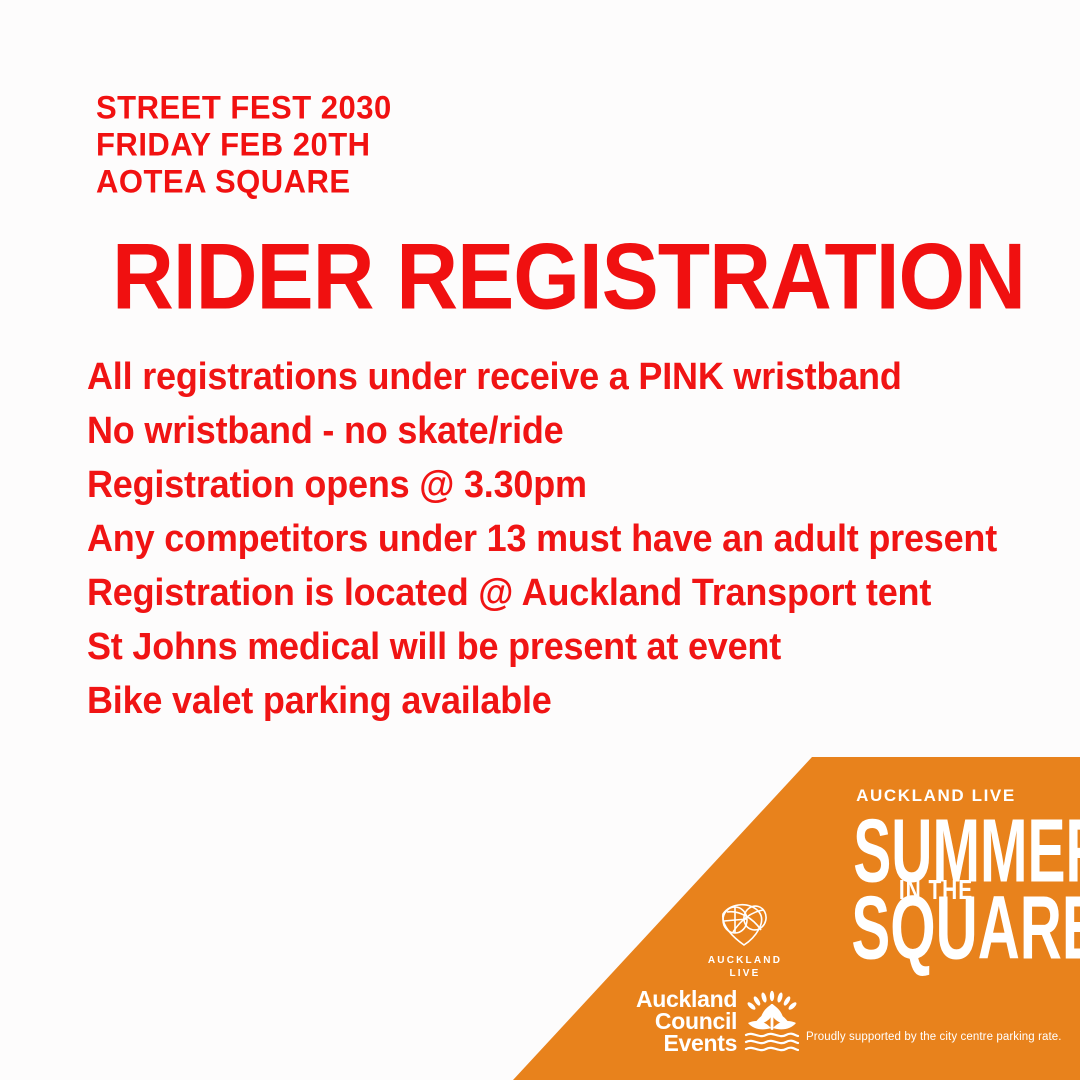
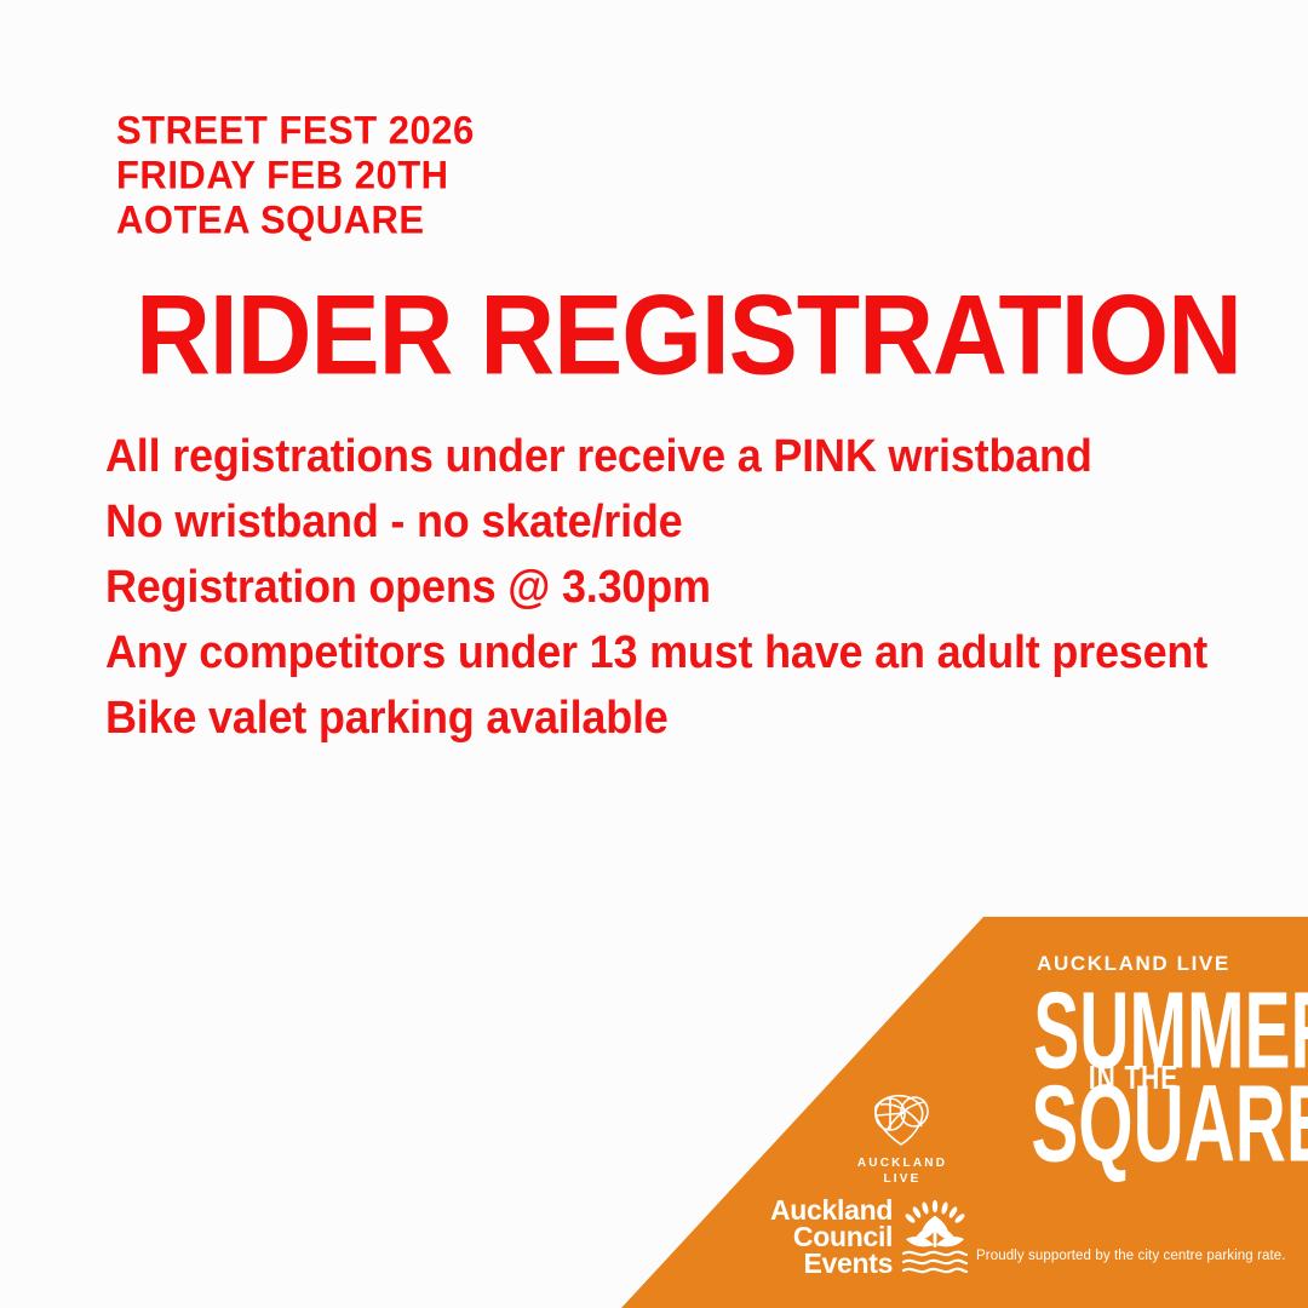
- STREET FEST 2030
+ STREET FEST 2026
  FRIDAY FEB 20TH
  AOTEA SQUARE
  RIDER REGISTRATION
  All registrations under receive a PINK wristband
  No wristband - no skate/ride
  Registration opens @ 3.30pm
  Any competitors under 13 must have an adult present
- Registration is located @ Auckland Transport tent
- St Johns medical will be present at event
  Bike valet parking available
  AUCKLAND LIVE
  SUMME
  IN THE
  SQUAR
  AUCKLAND
  LIVE
  Auckland
  Council
  Events
  Proudly supported by the city centre parking rate.
